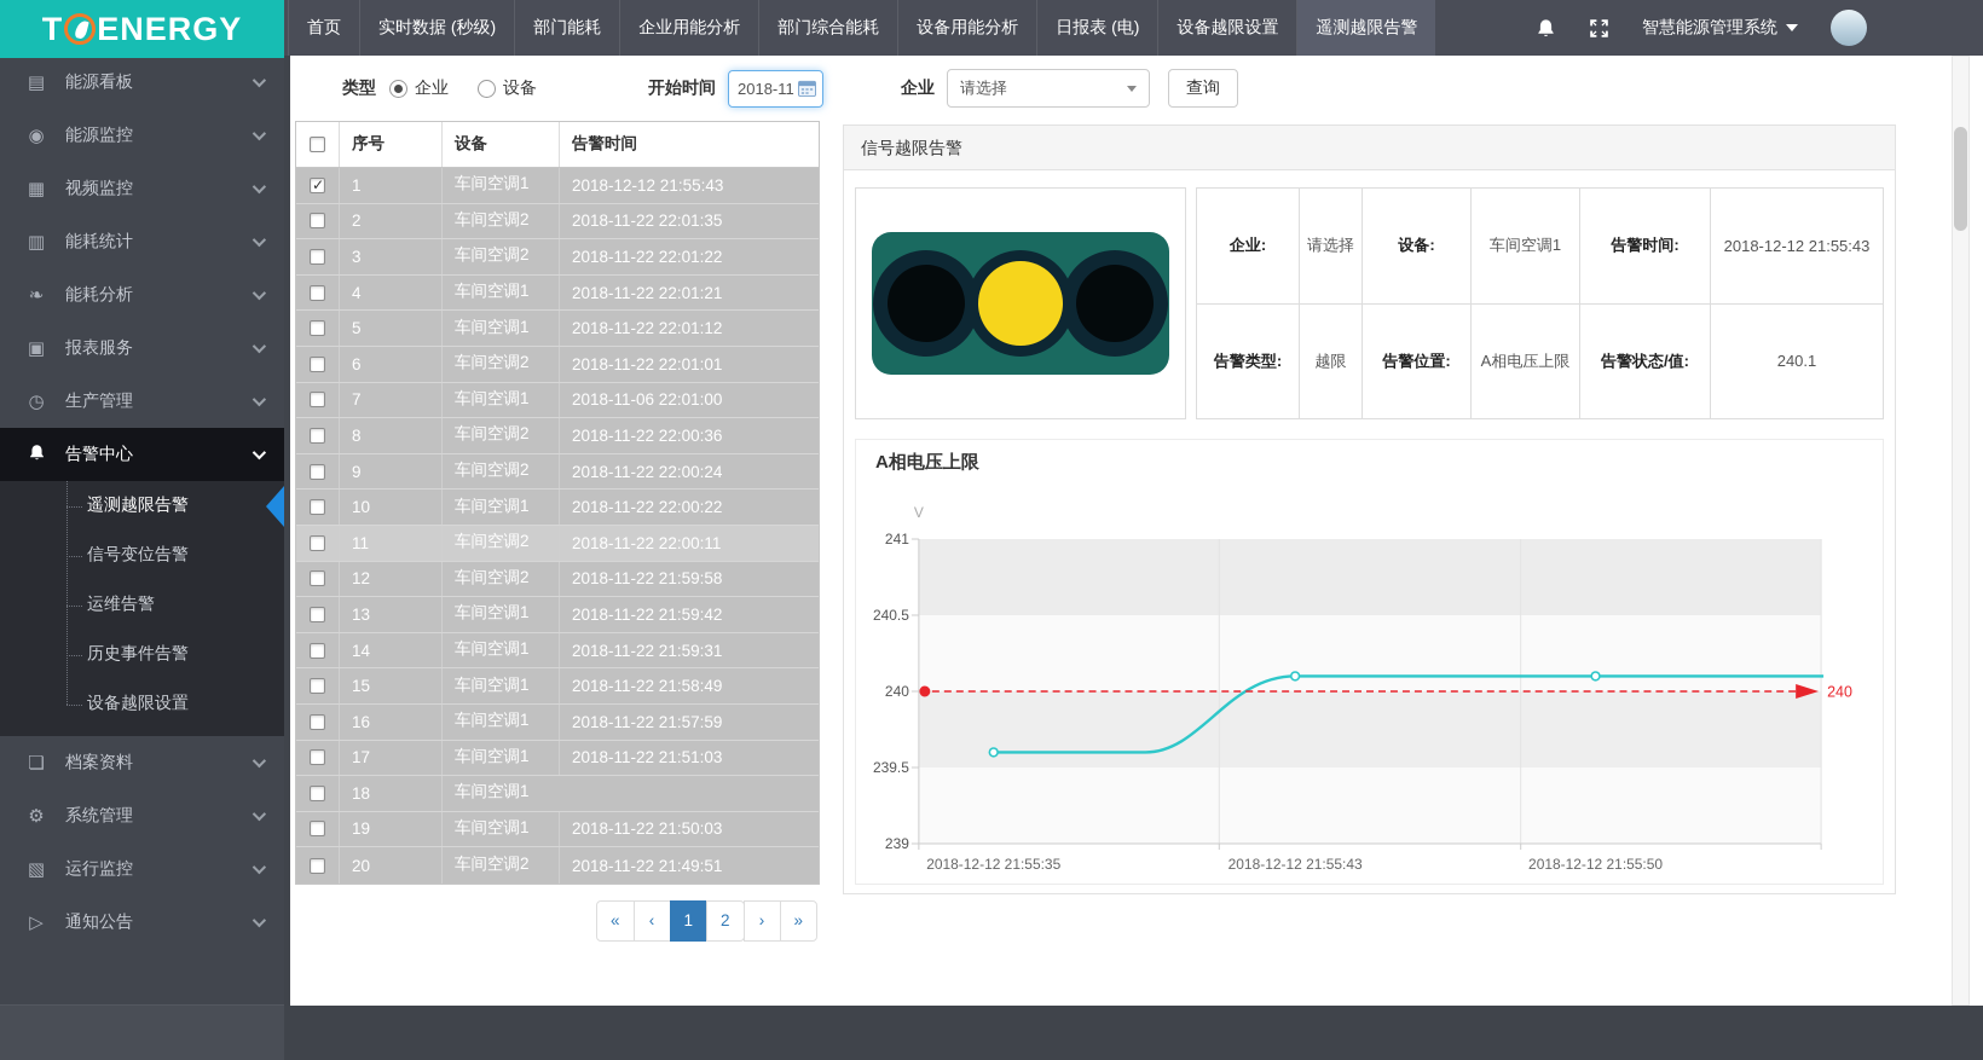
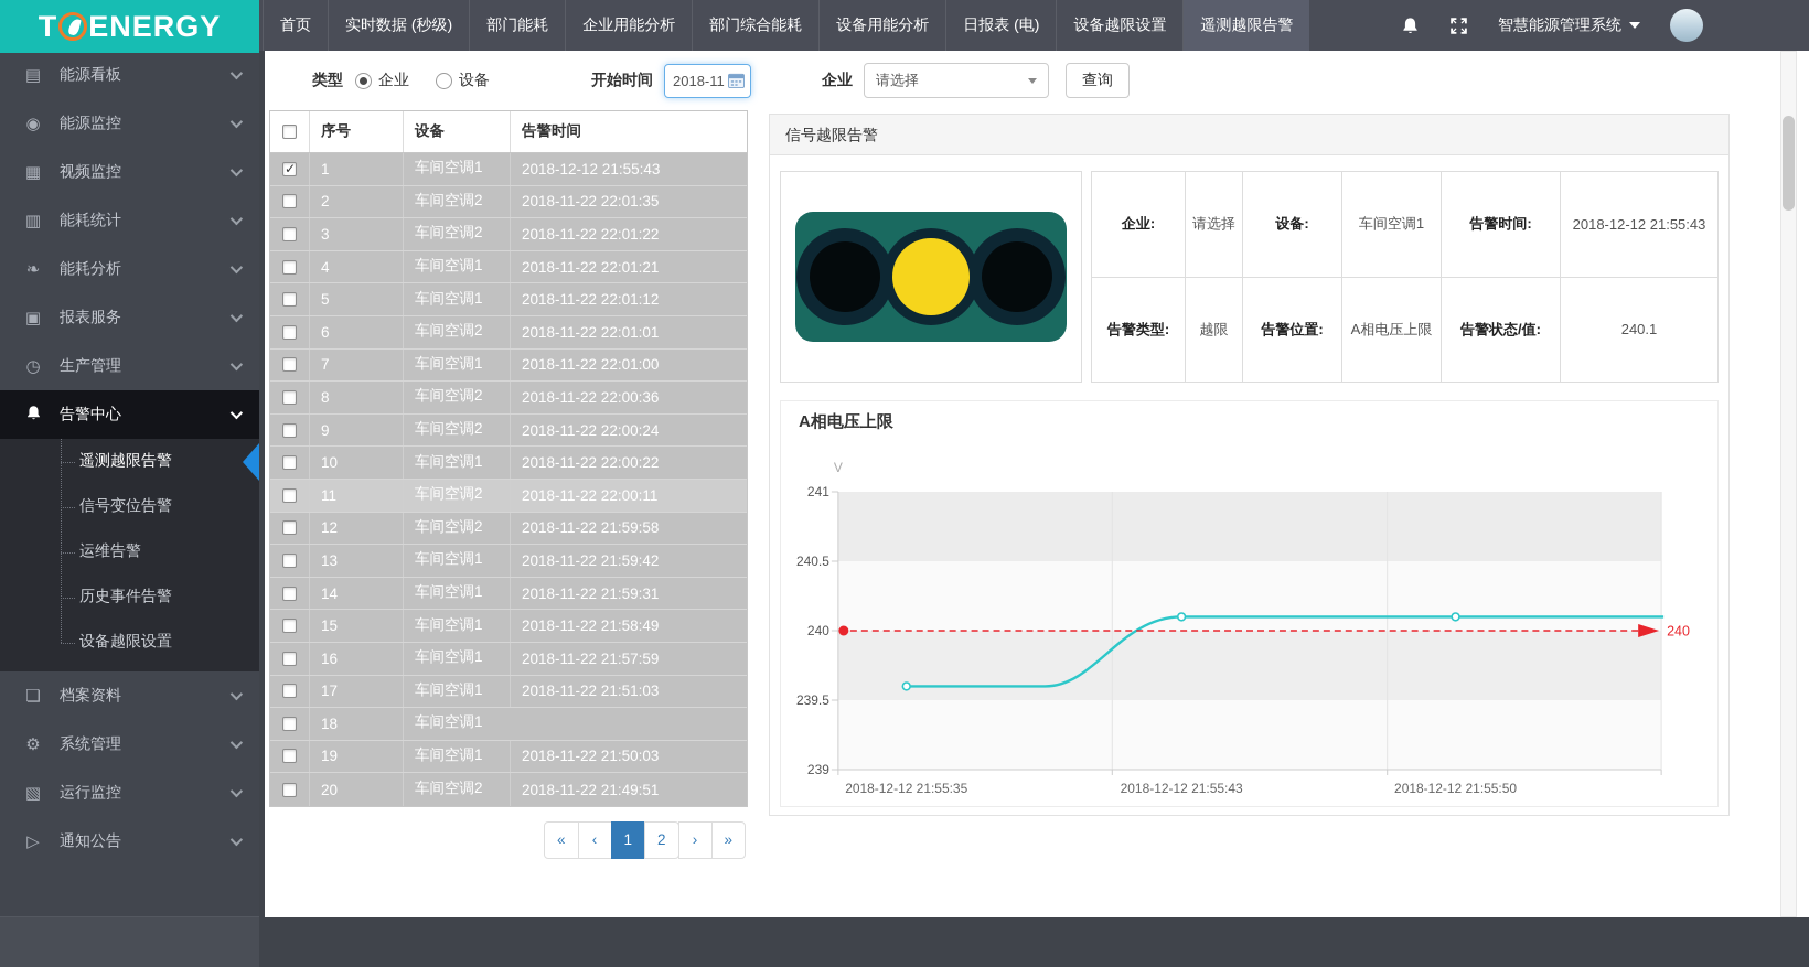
  T
  ENERGY
  首页
  实时数据 (秒级)
  部门能耗
  企业用能分析
  部门综合能耗
  设备用能分析
  日报表 (电)
  设备越限设置
  遥测越限告警
  智慧能源管理系统
  ▤
  能源看板
  ◉
  能源监控
  ▦
  视频监控
  ▥
  能耗统计
  ❧
  能耗分析
  ▣
  报表服务
  ◷
  生产管理
  告警中心
  遥测越限告警
  信号变位告警
  运维告警
  历史事件告警
  设备越限设置
  ❏
  档案资料
  ⚙
  系统管理
  ▧
  运行监控
  ▷
  通知公告
  类型
  企业
  设备
  开始时间
  2018-11
  企业
  请选择
  查询
  序号
  设备
  告警时间
  1
  车间空调1
  2018-12-12 21:55:43
  2
  车间空调2
  2018-11-22 22:01:35
  3
  车间空调2
  2018-11-22 22:01:22
  4
  车间空调1
  2018-11-22 22:01:21
  5
  车间空调1
  2018-11-22 22:01:12
  6
  车间空调2
  2018-11-22 22:01:01
  7
  车间空调1
- 2018-11-06 22:01:00
+ 2018-11-22 22:01:00
  8
  车间空调2
  2018-11-22 22:00:36
  9
  车间空调2
  2018-11-22 22:00:24
  10
  车间空调1
  2018-11-22 22:00:22
  11
  车间空调2
  2018-11-22 22:00:11
  12
  车间空调2
  2018-11-22 21:59:58
  13
  车间空调1
  2018-11-22 21:59:42
  14
  车间空调1
  2018-11-22 21:59:31
  15
  车间空调1
  2018-11-22 21:58:49
  16
  车间空调1
  2018-11-22 21:57:59
  17
  车间空调1
  2018-11-22 21:51:03
  18
  车间空调1
  19
  车间空调1
  2018-11-22 21:50:03
  20
  车间空调2
  2018-11-22 21:49:51
  «
  ‹
  1
  2
  ›
  »
  信号越限告警
  企业:
  请选择
  设备:
  车间空调1
  告警时间:
  2018-12-12 21:55:43
  告警类型:
  越限
  告警位置:
  A相电压上限
  告警状态/值:
  240.1
  A相电压上限
  V
  241
  240.5
  240
  239.5
  239
  2018-12-12 21:55:35
  2018-12-12 21:55:43
  2018-12-12 21:55:50
  240
